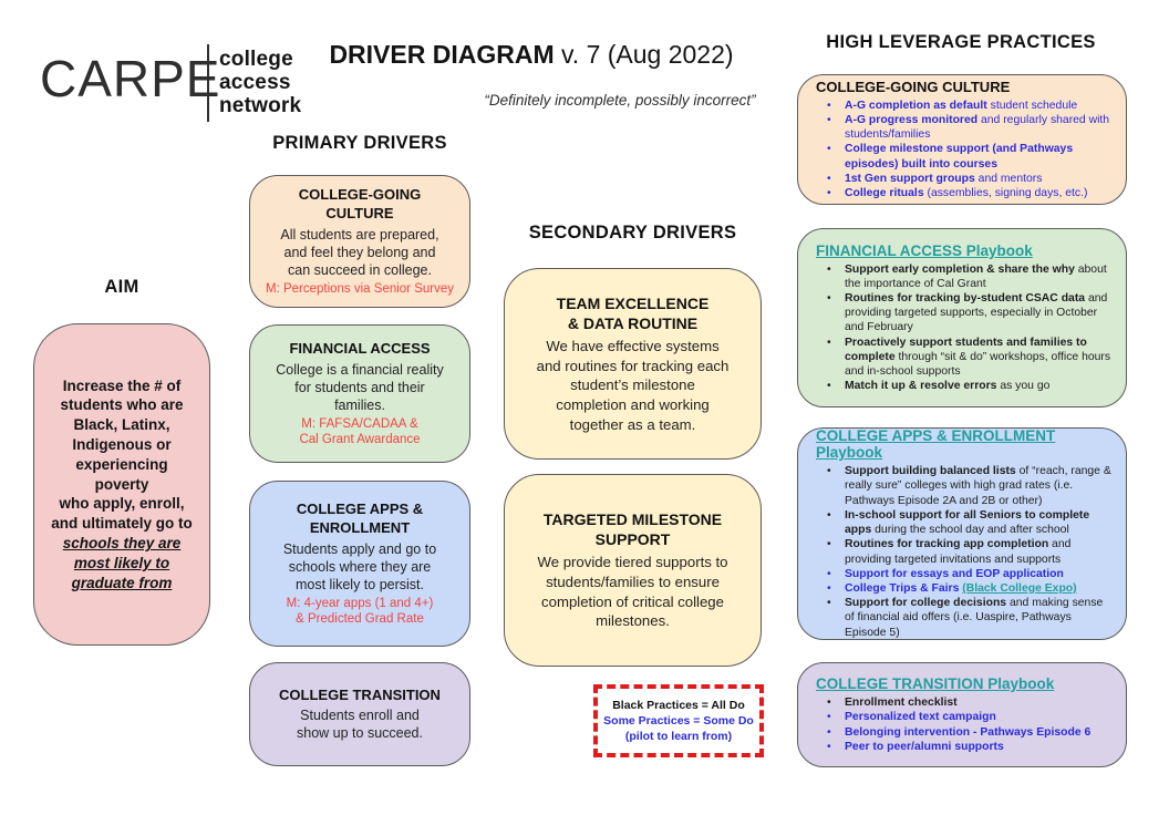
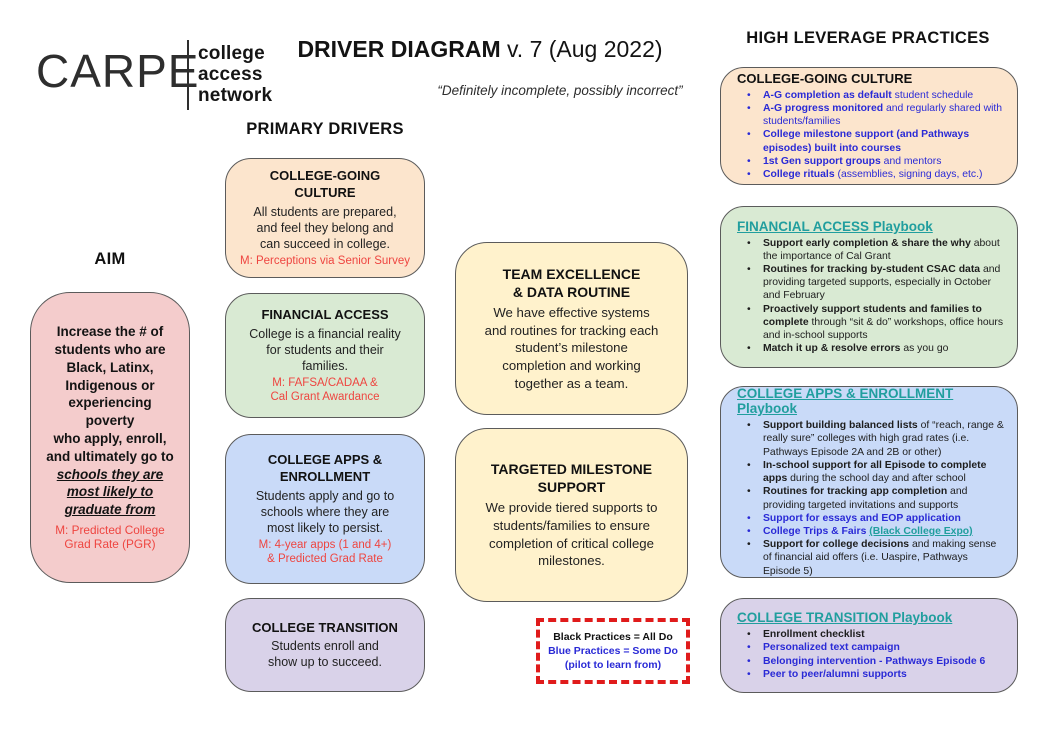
  CARPE
  college
  access
  network
  DRIVER DIAGRAM v. 7 (Aug 2022)
  “Definitely incomplete, possibly incorrect”
  AIM
  PRIMARY DRIVERS
- SECONDARY DRIVERS
  HIGH LEVERAGE PRACTICES
  Increase the # of students who are Black, Latinx, Indigenous or experiencing poverty
  who apply, enroll, and ultimately go to schools they are most likely to graduate from
+ M: Predicted College
+ Grad Rate (PGR)
  COLLEGE-GOING
  CULTURE
  All students are prepared,
  and feel they belong and
  can succeed in college.
  M: Perceptions via Senior Survey
  FINANCIAL ACCESS
  College is a financial reality
  for students and their
  families.
  M: FAFSA/CADAA &
  Cal Grant Awardance
  COLLEGE APPS &
  ENROLLMENT
  Students apply and go to
  schools where they are
  most likely to persist.
  M: 4-year apps (1 and 4+)
  & Predicted Grad Rate
  COLLEGE TRANSITION
  Students enroll and
  show up to succeed.
  TEAM EXCELLENCE
  & DATA ROUTINE
  We have effective systems
  and routines for tracking each
  student’s milestone
  completion and working
  together as a team.
  TARGETED MILESTONE
  SUPPORT
  We provide tiered supports to
  students/families to ensure
  completion of critical college
  milestones.
  Black Practices = All Do
- Some Practices = Some Do
+ Blue Practices = Some Do
  (pilot to learn from)
  COLLEGE-GOING CULTURE
  •
  A-G completion as default student schedule
  •
  A-G progress monitored and regularly shared with students/families
  •
  College milestone support (and Pathways episodes) built into courses
  •
  1st Gen support groups and mentors
  •
  College rituals (assemblies, signing days, etc.)
  FINANCIAL ACCESS Playbook
  •
  Support early completion & share the why about the importance of Cal Grant
  •
  Routines for tracking by-student CSAC data and providing targeted supports, especially in October and February
  •
  Proactively support students and families to complete through “sit & do” workshops, office hours and in-school supports
  •
  Match it up & resolve errors as you go
  COLLEGE APPS & ENROLLMENT Playbook
  •
  Support building balanced lists of “reach, range & really sure” colleges with high grad rates (i.e. Pathways Episode 2A and 2B or other)
  •
- In-school support for all Seniors to complete apps during the school day and after school
+ In-school support for all Episode to complete apps during the school day and after school
  •
  Routines for tracking app completion and providing targeted invitations and supports
  •
  Support for essays and EOP application
  •
  College Trips & Fairs (Black College Expo)
  •
  Support for college decisions and making sense of financial aid offers (i.e. Uaspire, Pathways Episode 5)
  COLLEGE TRANSITION Playbook
  •
  Enrollment checklist
  •
  Personalized text campaign
  •
  Belonging intervention - Pathways Episode 6
  •
  Peer to peer/alumni supports
